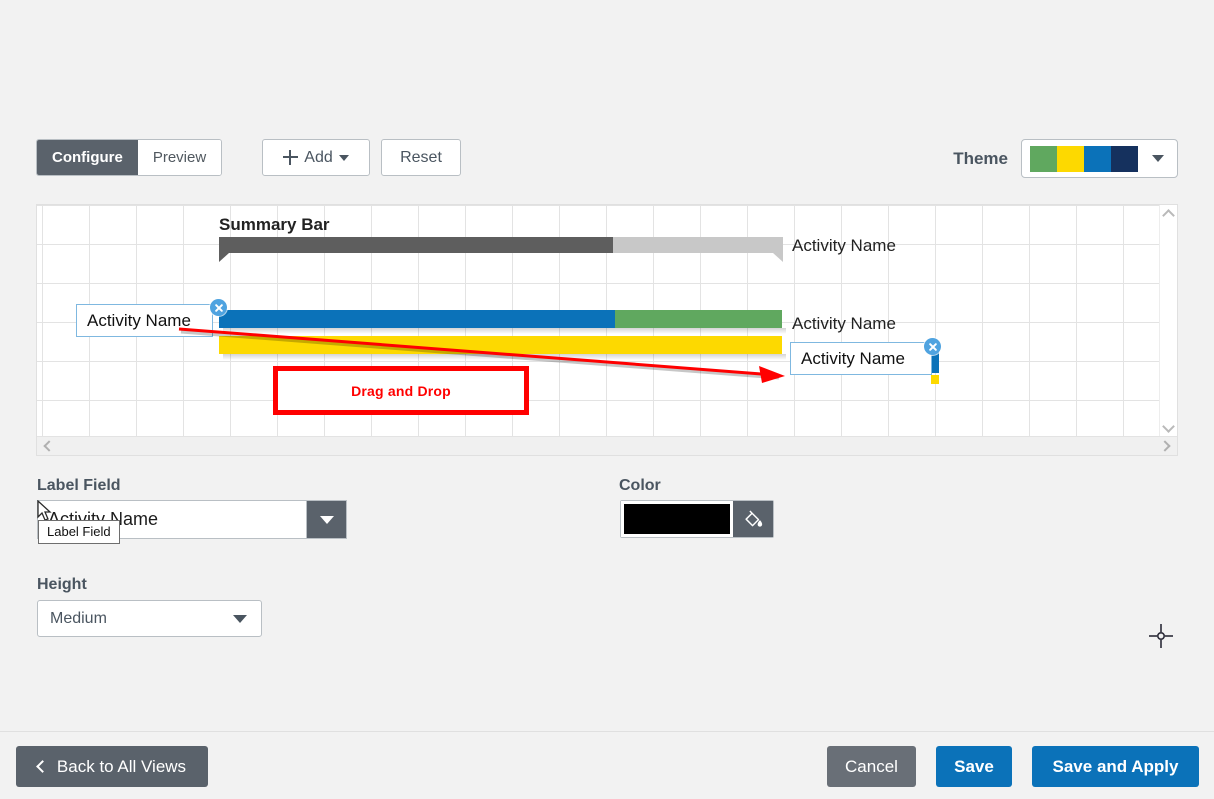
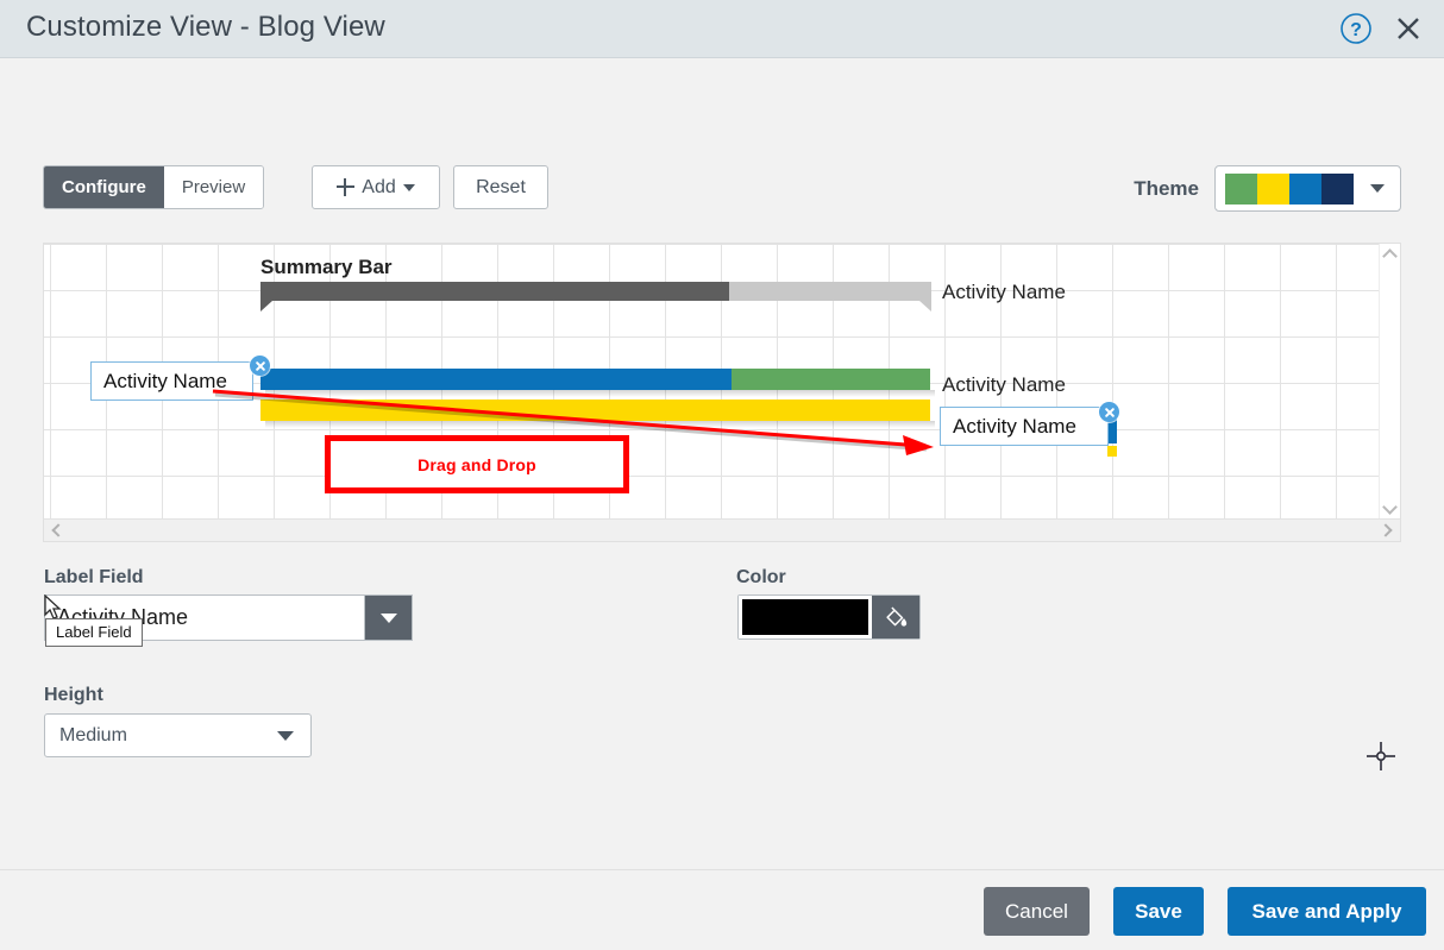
+ Customize View - Blog View
+ ?
  Configure
  Preview
  Add
  Reset
  Theme
  Summary Bar
  Activity Name
  Activity Name
  Activity Name
  Activity Name
  Drag and Drop
  Label Field
  Activity Name
  Label Field
  Color
  Height
  Medium
- Back to All Views
  Cancel
  Save
  Save and Apply
